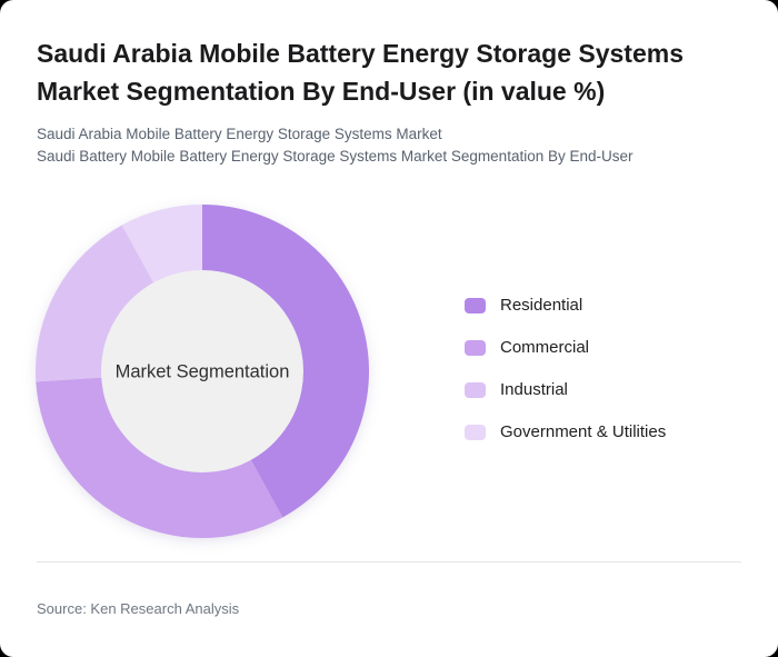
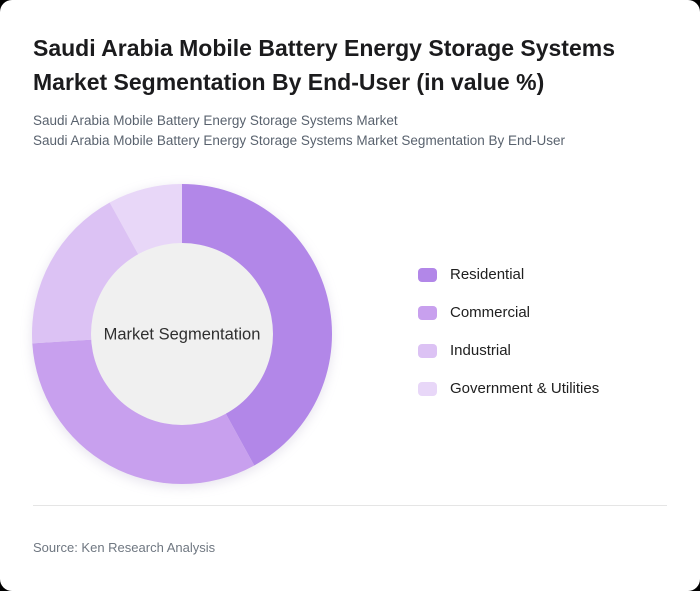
  Saudi Arabia Mobile Battery Energy Storage Systems
  Market Segmentation By End-User (in value %)
  Saudi Arabia Mobile Battery Energy Storage Systems Market
- Saudi Battery Mobile Battery Energy Storage Systems Market Segmentation By End-User
+ Saudi Arabia Mobile Battery Energy Storage Systems Market Segmentation By End-User
  Market Segmentation
  Residential
  Commercial
  Industrial
  Government & Utilities
  Source: Ken Research Analysis
